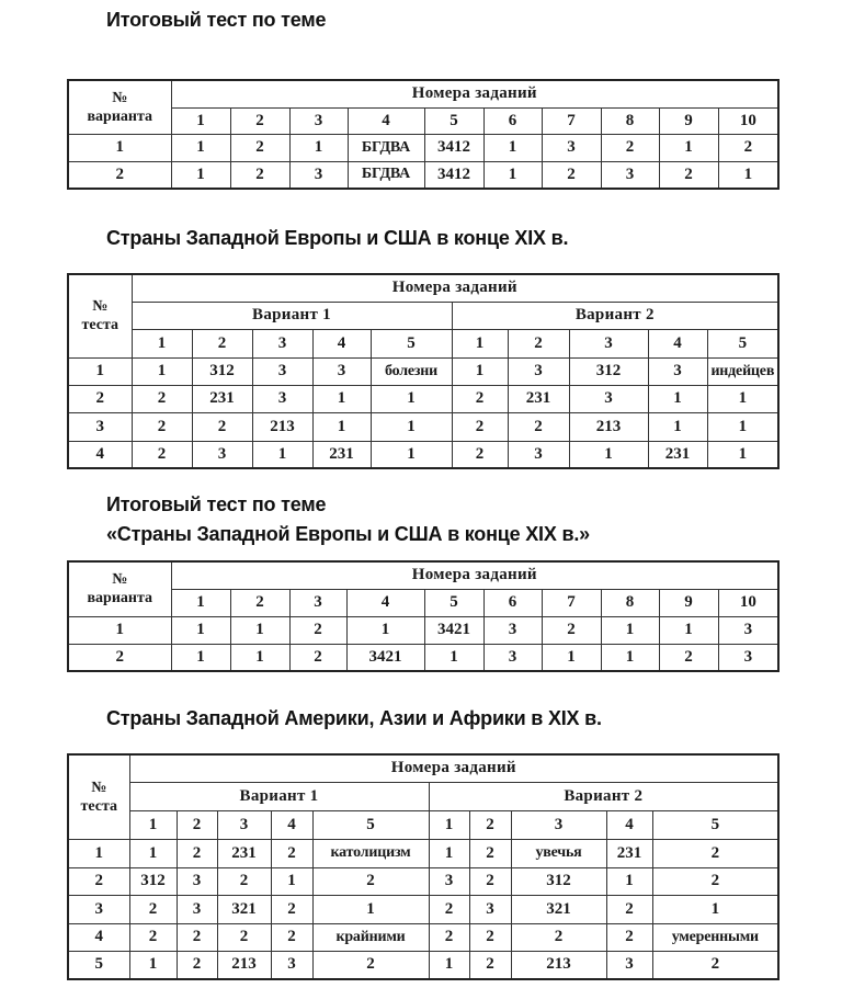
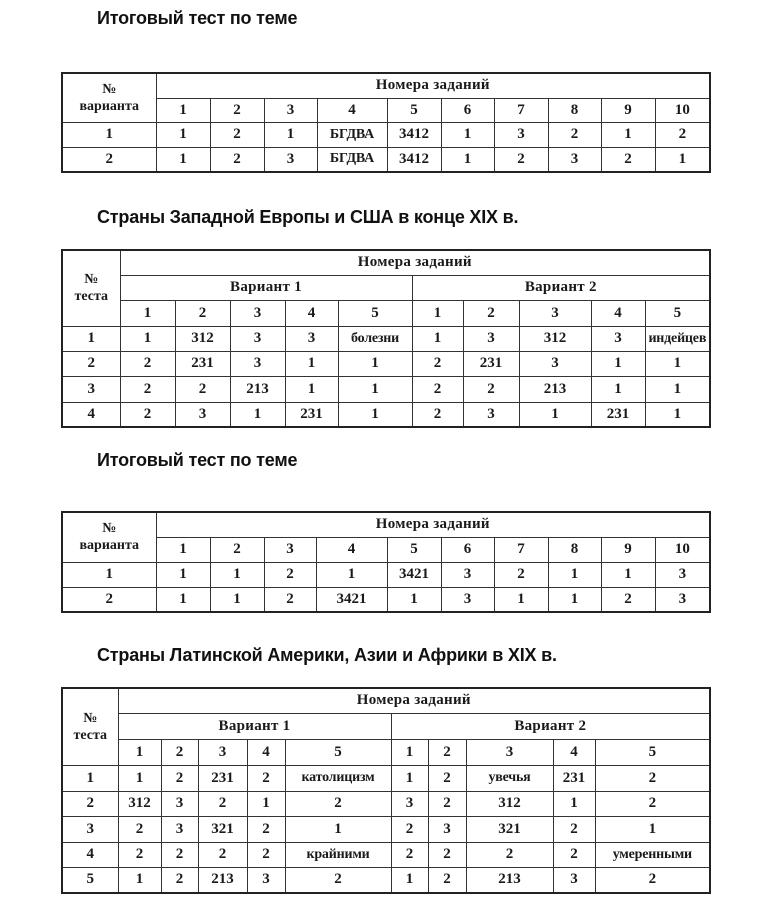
  Итоговый тест по теме
  № варианта	Номера заданий
  1	2	3	4	5	6	7	8	9	10
  1	1	2	1	БГДВА	3412	1	3	2	1	2
  2	1	2	3	БГДВА	3412	1	2	3	2	1
  Страны Западной Европы и США в конце XIX в.
  № теста	Номера заданий
  Вариант 1	Вариант 2
  1	2	3	4	5	1	2	3	4	5
  1	1	312	3	3	болезни	1	3	312	3	индейцев
  2	2	231	3	1	1	2	231	3	1	1
  3	2	2	213	1	1	2	2	213	1	1
  4	2	3	1	231	1	2	3	1	231	1
  Итоговый тест по теме
- «Страны Западной Европы и США в конце XIX в.»
  № варианта	Номера заданий
  1	2	3	4	5	6	7	8	9	10
  1	1	1	2	1	3421	3	2	1	1	3
  2	1	1	2	3421	1	3	1	1	2	3
- Страны Западной Америки, Азии и Африки в XIX в.
+ Страны Латинской Америки, Азии и Африки в XIX в.
  № теста	Номера заданий
  Вариант 1	Вариант 2
  1	2	3	4	5	1	2	3	4	5
  1	1	2	231	2	католицизм	1	2	увечья	231	2
  2	312	3	2	1	2	3	2	312	1	2
  3	2	3	321	2	1	2	3	321	2	1
  4	2	2	2	2	крайними	2	2	2	2	умеренными
  5	1	2	213	3	2	1	2	213	3	2
